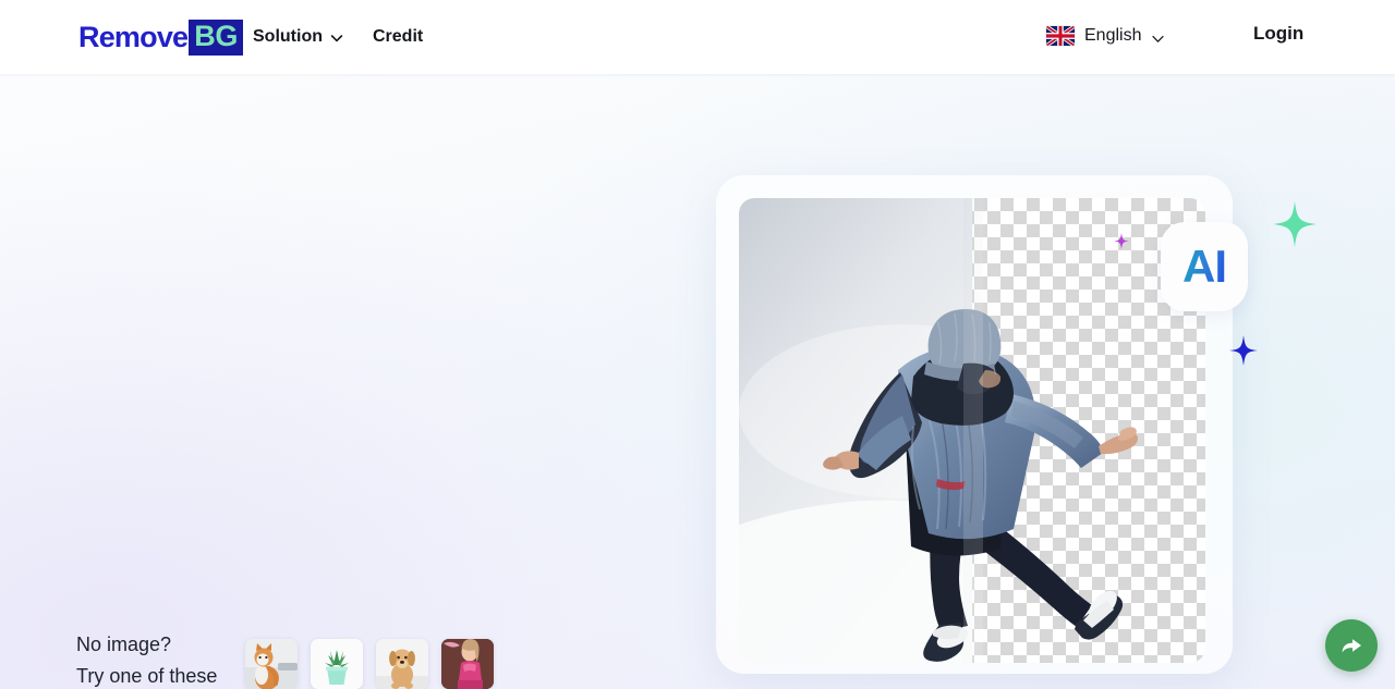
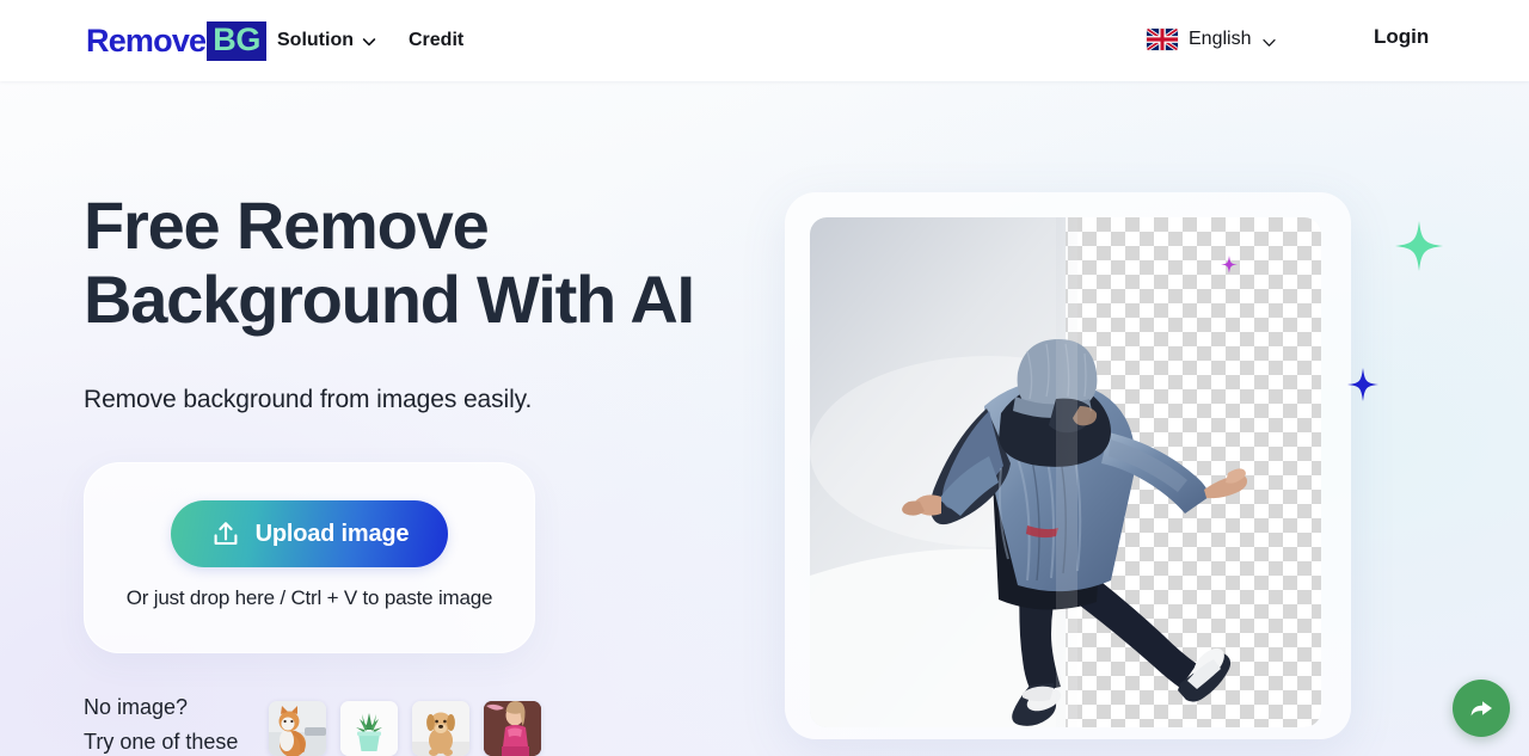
  Remove
  BG
  Solution
  Credit
  English
  Login
+ Free Remove Background With AI
+ Remove background from images easily.
+ Upload image
+ Or just drop here / Ctrl + V to paste image
  No image?
  Try one of these
- AI
